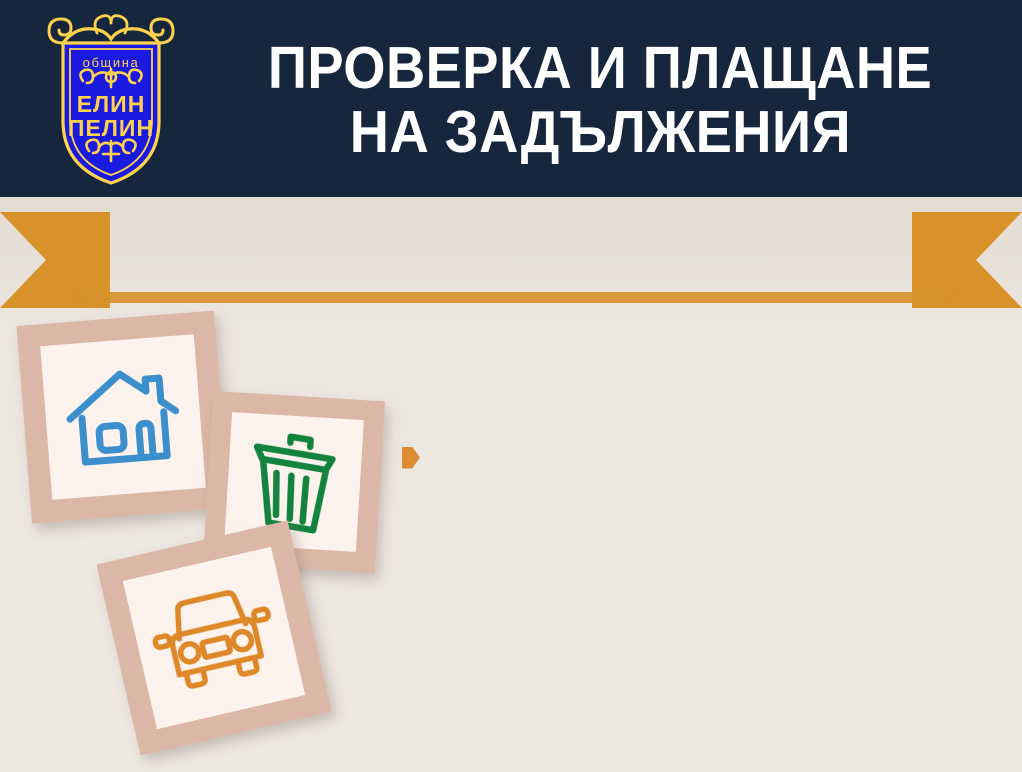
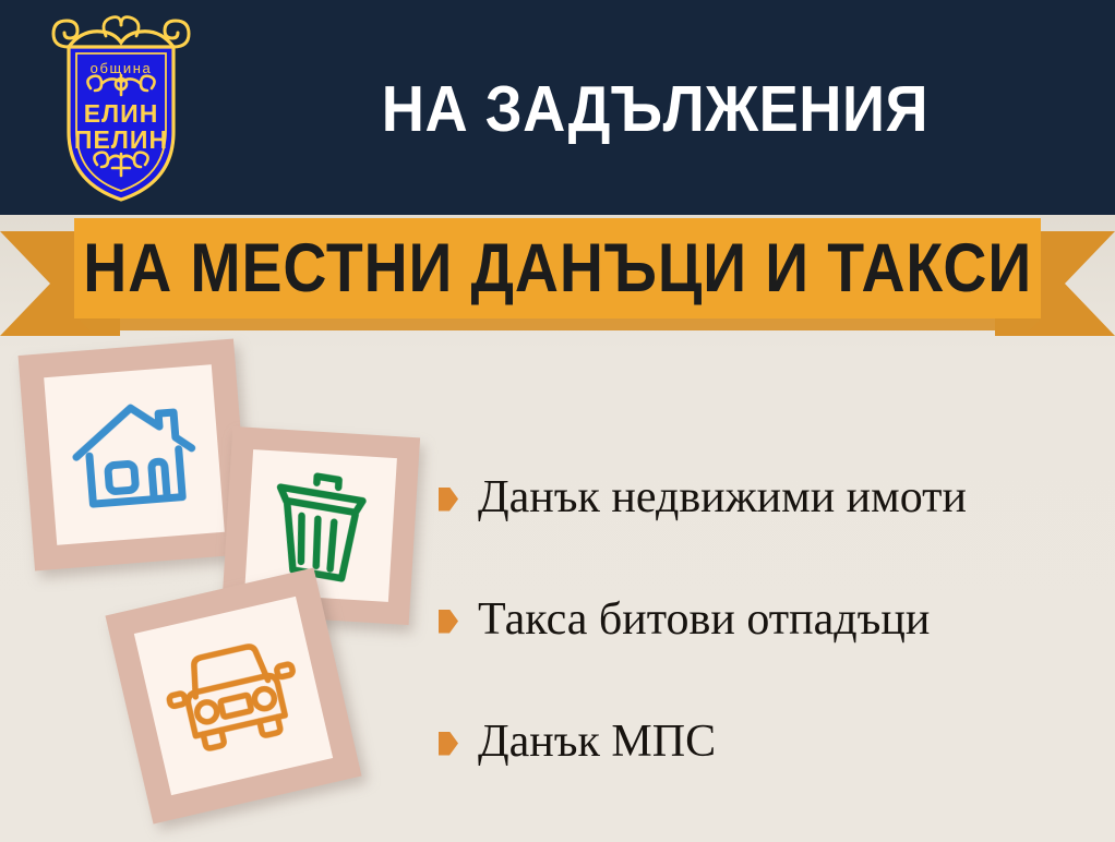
  община
  ЕЛИН
  ПЕЛИН
- ПРОВЕРКА И ПЛАЩАНЕ
  НА ЗАДЪЛЖЕНИЯ
+ НА МЕСТНИ ДАНЪЦИ И ТАКСИ
+ Данък недвижими имоти
+ Такса битови отпадъци
+ Данък МПС
